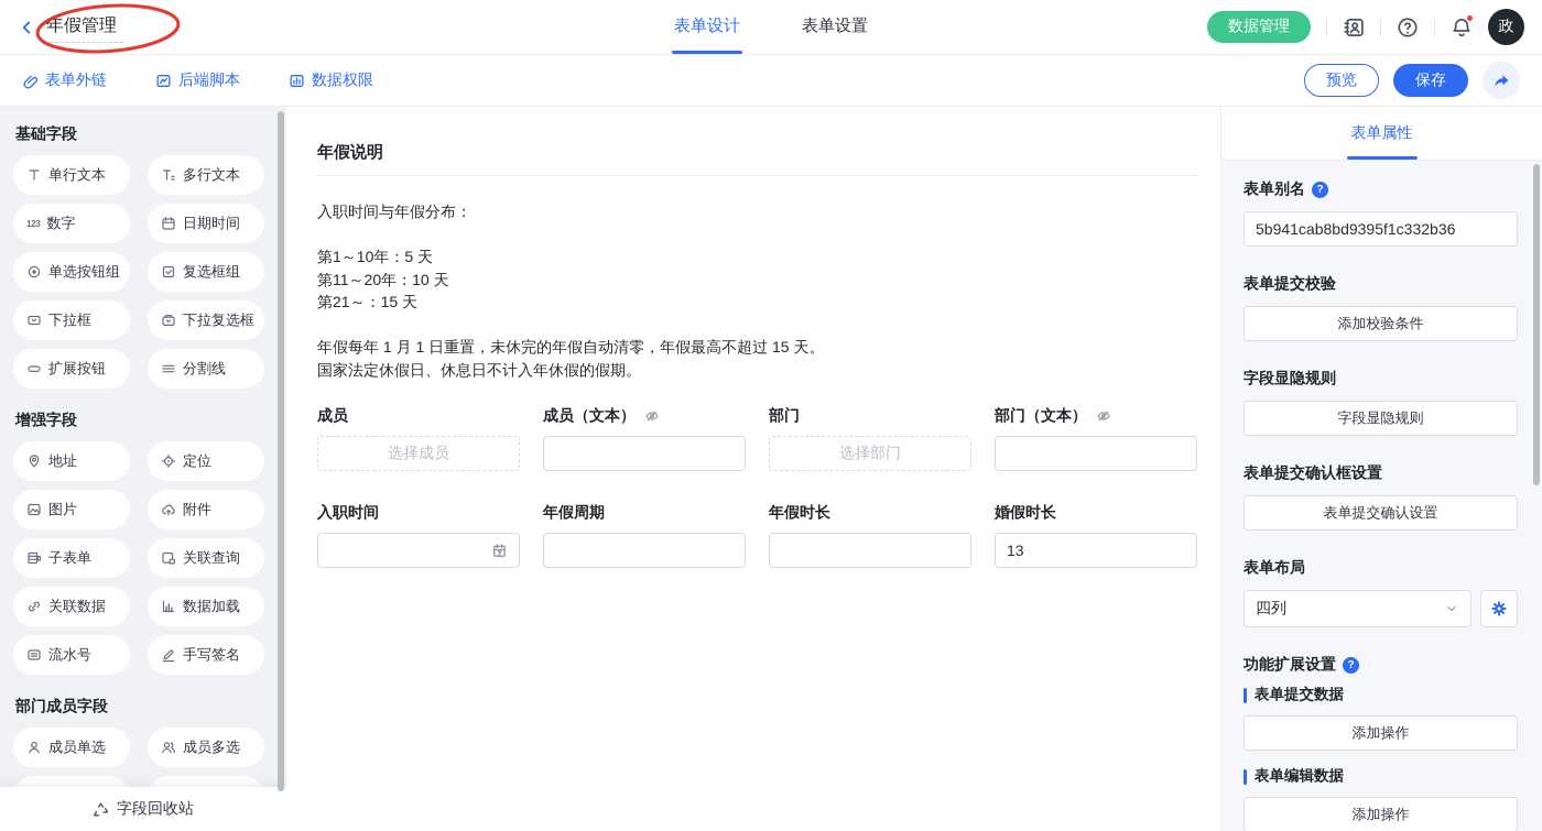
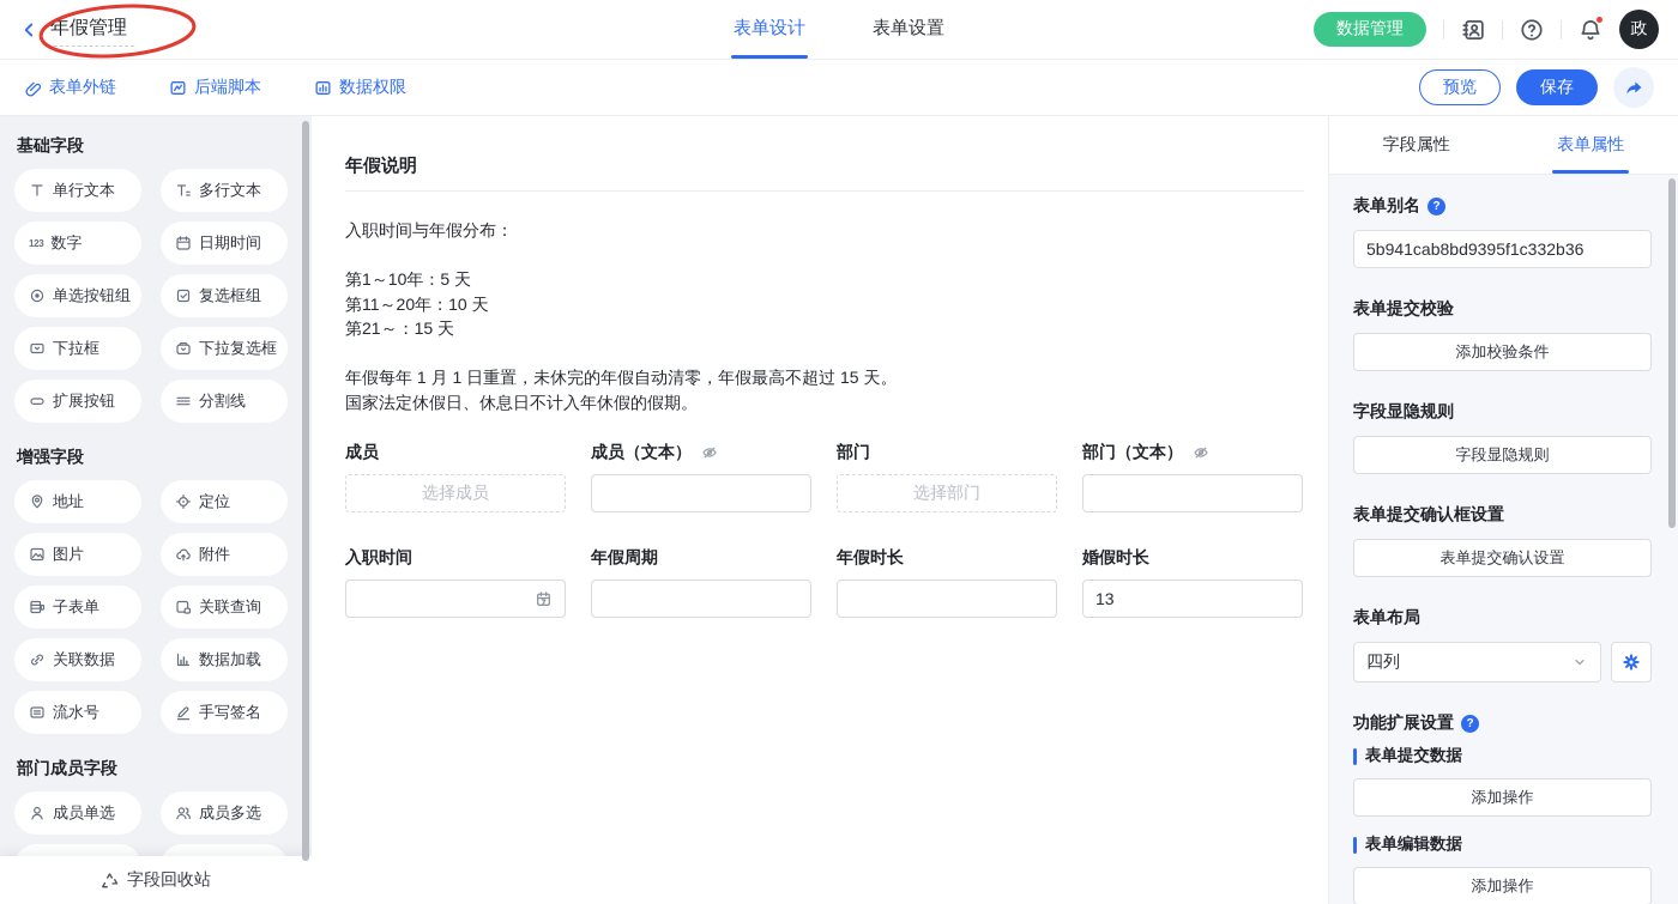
  年假管理
  表单设计
  表单设置
  数据管理
  政
  表单外链
  后端脚本
  数据权限
  预览
  保存
  基础字段
  单行文本
  多行文本
  123
  数字
  日期时间
  单选按钮组
  复选框组
  下拉框
  下拉复选框
  扩展按钮
  分割线
  增强字段
  地址
  定位
  图片
  附件
  子表单
  关联查询
  关联数据
  数据加载
  流水号
  手写签名
  部门成员字段
  成员单选
  成员多选
  字段回收站
  年假说明
  入职时间与年假分布：
  第1～10年：5 天
  第11～20年：10 天
  第21～：15 天
  年假每年 1 月 1 日重置，未休完的年假自动清零，年假最高不超过 15 天。
  国家法定休假日、休息日不计入年休假的假期。
  成员
  选择成员
  成员（文本）
  部门
  选择部门
  部门（文本）
  入职时间
  年假周期
  年假时长
  婚假时长
  13
+ 字段属性
  表单属性
  表单别名
  ?
  5b941cab8bd9395f1c332b36
  表单提交校验
  添加校验条件
  字段显隐规则
  字段显隐规则
  表单提交确认框设置
  表单提交确认设置
  表单布局
  四列
  功能扩展设置
  ?
  表单提交数据
  添加操作
  表单编辑数据
  添加操作
